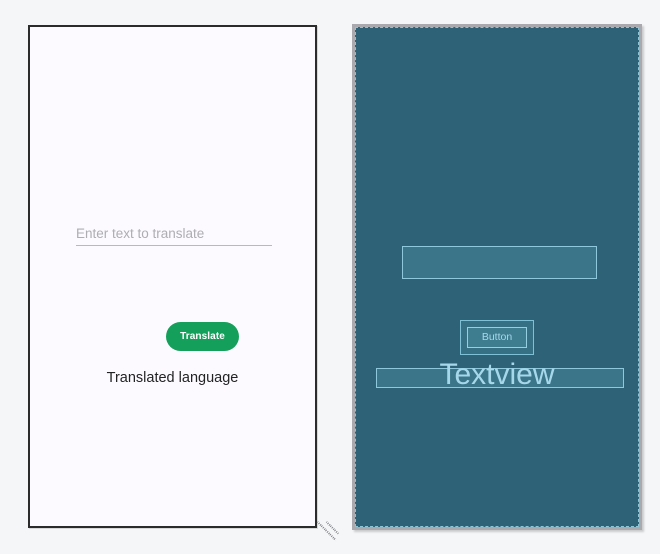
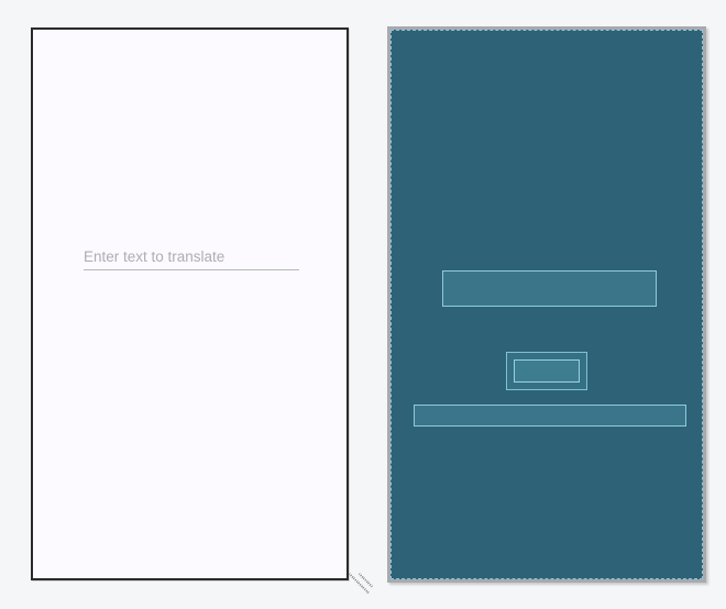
  Enter text to translate
- Translate
- Translated language
- Button
- Textview
